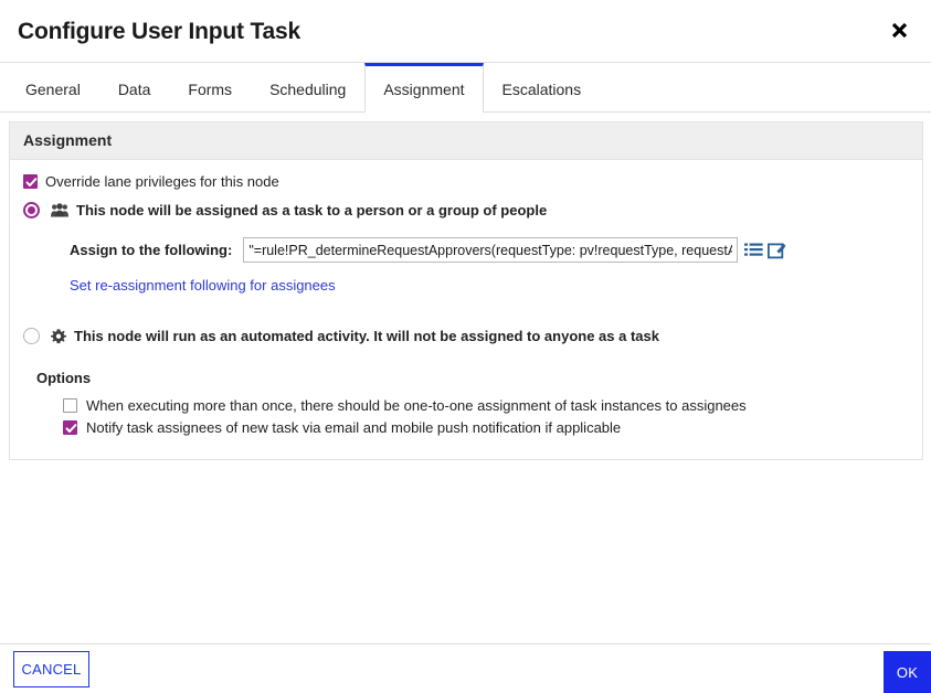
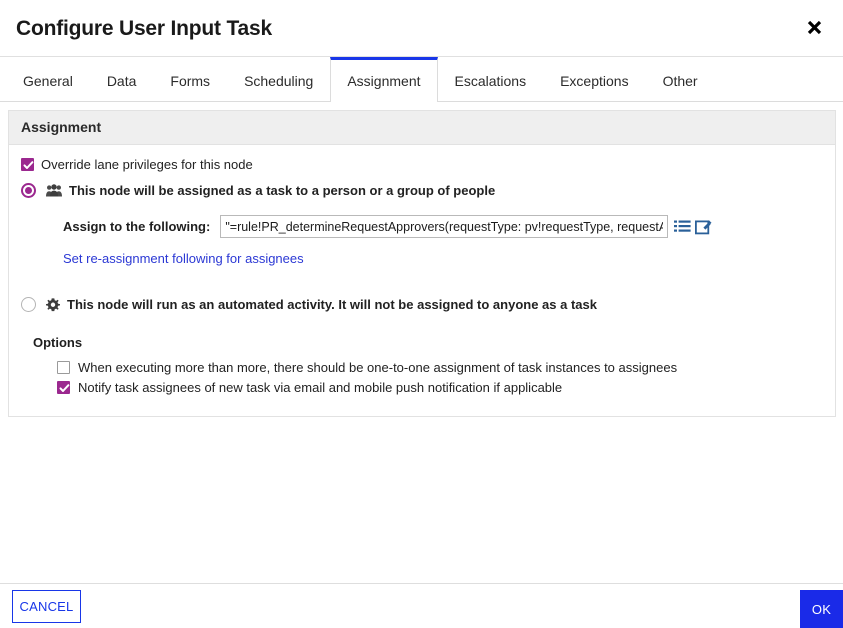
  Configure User Input Task
  General
  Data
  Forms
  Scheduling
  Assignment
  Escalations
+ Exceptions
+ Other
  Assignment
  Override lane privileges for this node
  This node will be assigned as a task to a person or a group of people
  Assign to the following:
  "=rule!PR_determineRequestApprovers(requestType: pv!requestType, requestA
  Set re-assignment following for assignees
  This node will run as an automated activity. It will not be assigned to anyone as a task
  Options
- When executing more than once, there should be one-to-one assignment of task instances to assignees
+ When executing more than more, there should be one-to-one assignment of task instances to assignees
  Notify task assignees of new task via email and mobile push notification if applicable
  CANCEL
  OK
